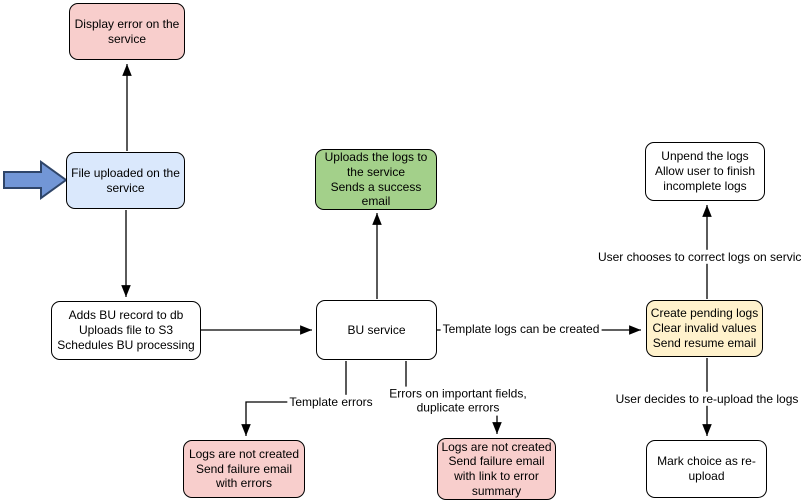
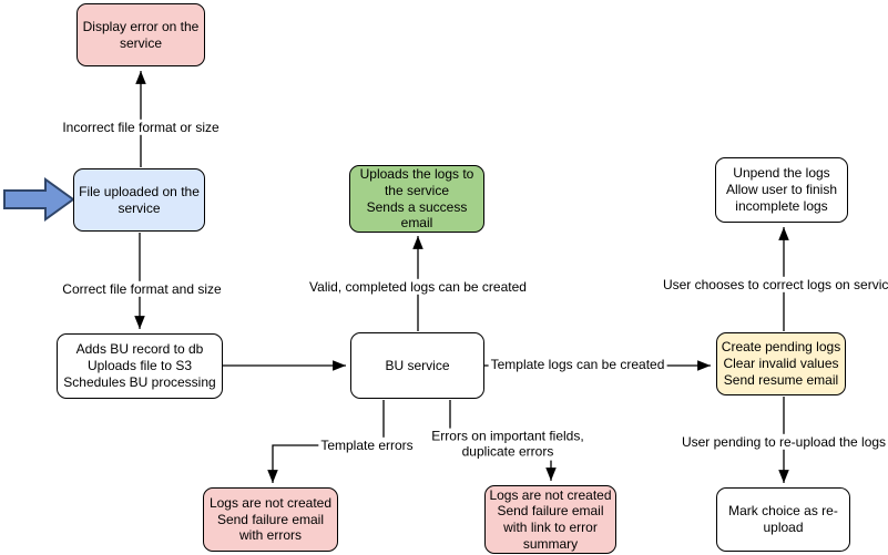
  Display error on the
  service
  File uploaded on the
  service
  Adds BU record to db
  Uploads file to S3
  Schedules BU processing
  Uploads the logs to
  the service
  Sends a success
  email
  BU service
  Unpend the logs
  Allow user to finish
  incomplete logs
  Create pending logs
  Clear invalid values
  Send resume email
  Logs are not created
  Send failure email
  with errors
  Logs are not created
  Send failure email
  with link to error
  summary
  Mark choice as re-
  upload
+ Incorrect file format or size
+ Correct file format and size
+ Valid, completed logs can be created
  Template logs can be created
  User chooses to correct logs on servic
- User decides to re-upload the logs
+ User pending to re-upload the logs
  Template errors
  Errors on important fields,
  duplicate errors
